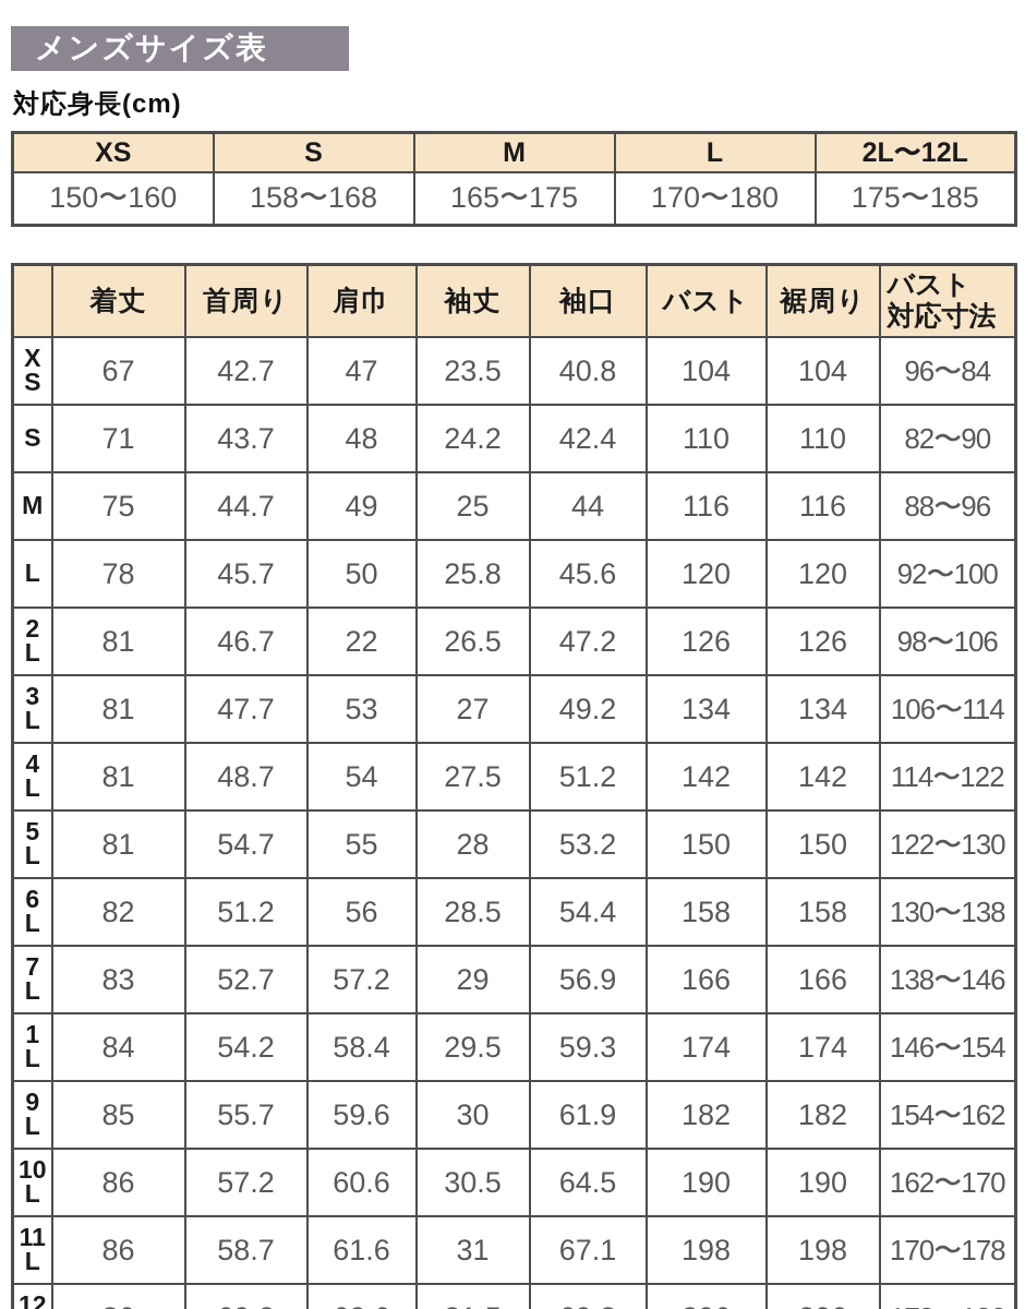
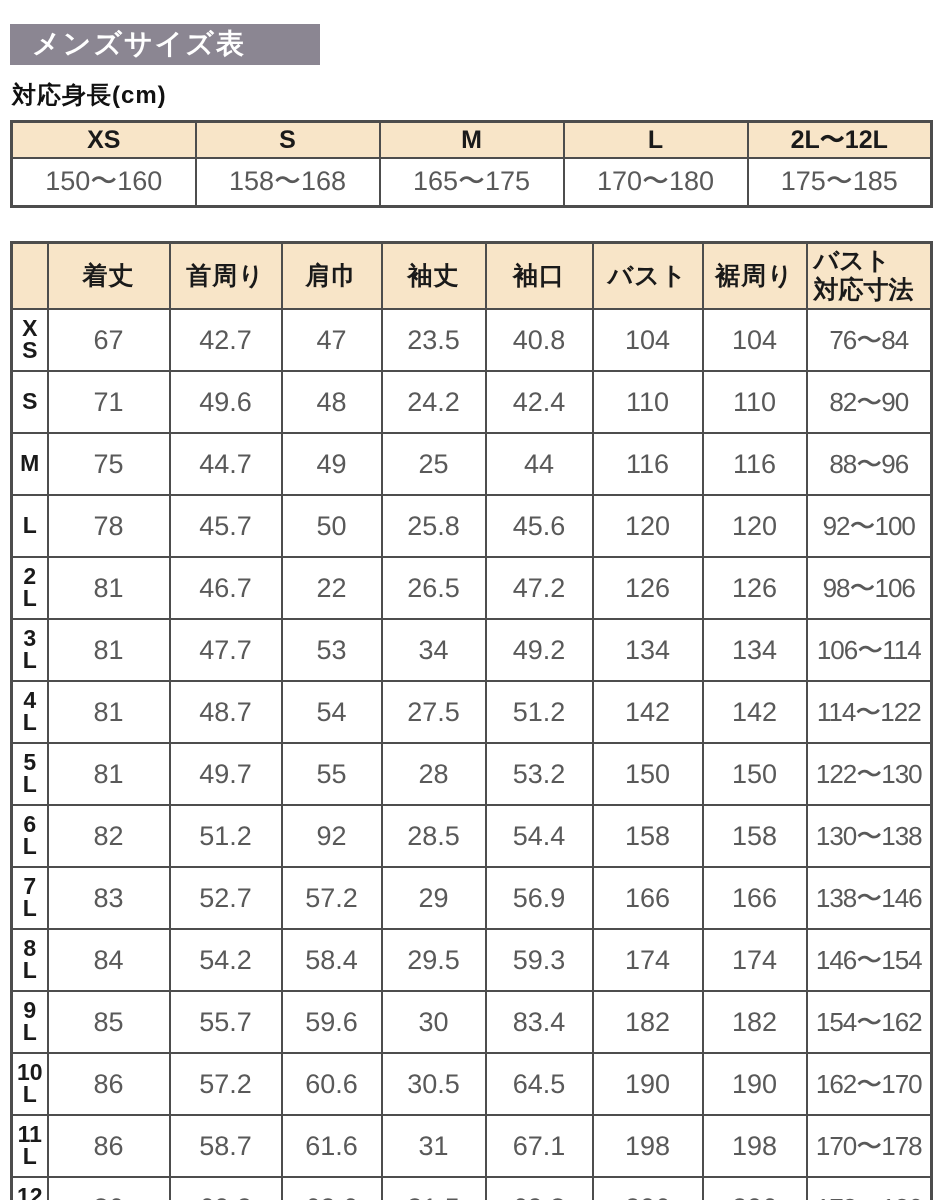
  メンズサイズ表
  対応身長(cm)
  XS	S	M	L	2L〜12L
  150〜160	158〜168	165〜175	170〜180	175〜185
  	着丈	首周り	肩巾	袖丈	袖口	バスト	裾周り	バスト対応寸法
- XS	67	42.7	47	23.5	40.8	104	104	96〜84
+ XS	67	42.7	47	23.5	40.8	104	104	76〜84
- S	71	43.7	48	24.2	42.4	110	110	82〜90
+ S	71	49.6	48	24.2	42.4	110	110	82〜90
  M	75	44.7	49	25	44	116	116	88〜96
  L	78	45.7	50	25.8	45.6	120	120	92〜100
  2L	81	46.7	22	26.5	47.2	126	126	98〜106
- 3L	81	47.7	53	27	49.2	134	134	106〜114
+ 3L	81	47.7	53	34	49.2	134	134	106〜114
  4L	81	48.7	54	27.5	51.2	142	142	114〜122
- 5L	81	54.7	55	28	53.2	150	150	122〜130
+ 5L	81	49.7	55	28	53.2	150	150	122〜130
- 6L	82	51.2	56	28.5	54.4	158	158	130〜138
+ 6L	82	51.2	92	28.5	54.4	158	158	130〜138
  7L	83	52.7	57.2	29	56.9	166	166	138〜146
- 1L	84	54.2	58.4	29.5	59.3	174	174	146〜154
+ 8L	84	54.2	58.4	29.5	59.3	174	174	146〜154
- 9L	85	55.7	59.6	30	61.9	182	182	154〜162
+ 9L	85	55.7	59.6	30	83.4	182	182	154〜162
  10L	86	57.2	60.6	30.5	64.5	190	190	162〜170
  11L	86	58.7	61.6	31	67.1	198	198	170〜178
